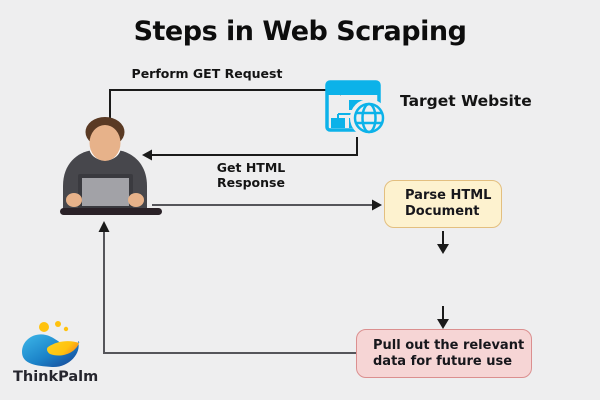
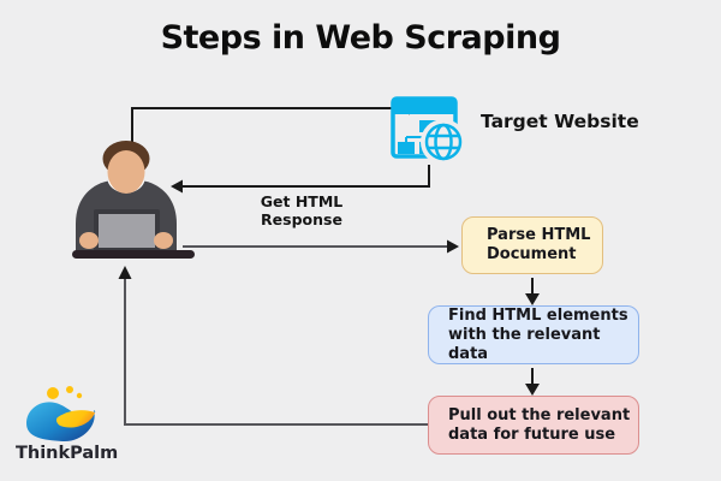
  Steps in Web Scraping
- Perform GET Request
  Get HTML Response
  Target Website
  Parse HTML
  Document
+ Find HTML elements
+ with the relevant data
  Pull out the relevant
  data for future use
  ThinkPalm
